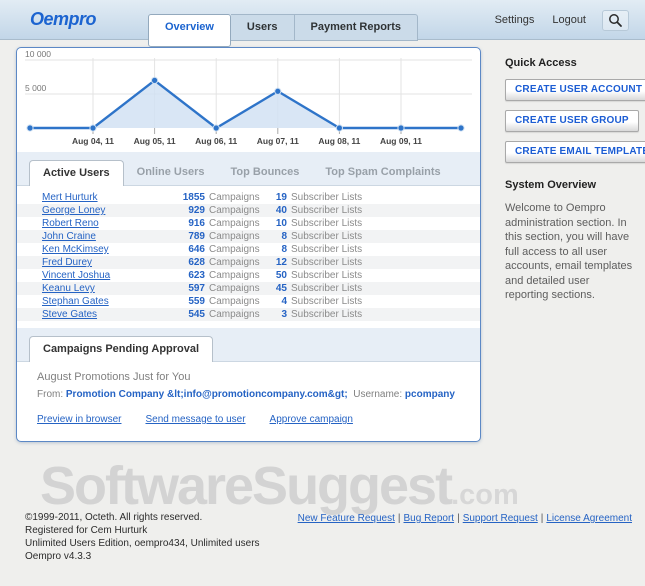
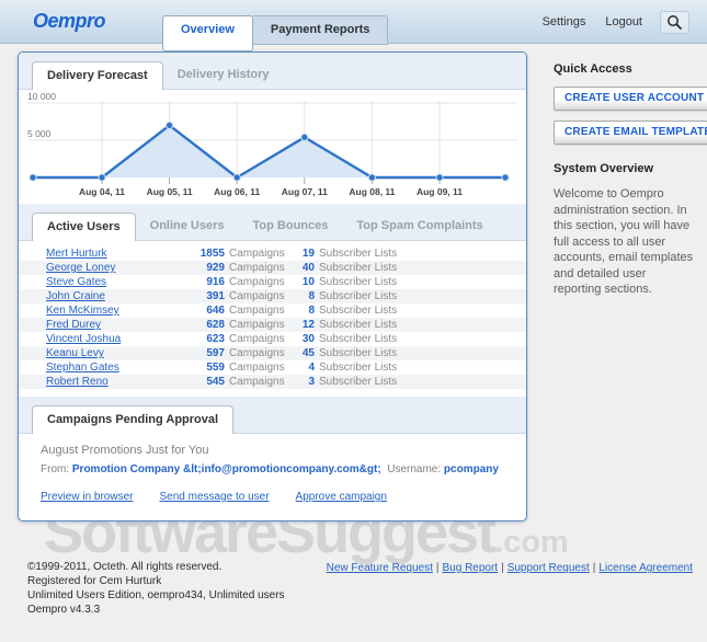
  Oempro
  Overview
- Users
  Payment Reports
  Settings
  Logout
+ Delivery Forecast
+ Delivery History
  5 000
  10 000
  Aug 04, 11
  Aug 05, 11
  Aug 06, 11
  Aug 07, 11
  Aug 08, 11
  Aug 09, 11
  Active Users
  Online Users
  Top Bounces
  Top Spam Complaints
  Mert Hurturk
  1855
  Campaigns
  19
  Subscriber Lists
  George Loney
  929
  Campaigns
  40
  Subscriber Lists
- Robert Reno
+ Steve Gates
  916
  Campaigns
  10
  Subscriber Lists
  John Craine
- 789
+ 391
  Campaigns
  8
  Subscriber Lists
  Ken McKimsey
  646
  Campaigns
  8
  Subscriber Lists
  Fred Durey
  628
  Campaigns
  12
  Subscriber Lists
  Vincent Joshua
  623
  Campaigns
- 50
+ 30
  Subscriber Lists
  Keanu Levy
  597
  Campaigns
  45
  Subscriber Lists
  Stephan Gates
  559
  Campaigns
  4
  Subscriber Lists
- Steve Gates
+ Robert Reno
  545
  Campaigns
  3
  Subscriber Lists
  Campaigns Pending Approval
  August Promotions Just for You
  From: Promotion Company &lt;info@promotioncompany.com&gt; Username: pcompany
  Preview in browser Send message to user Approve campaign
  Quick Access
  CREATE USER ACCOUNT
- CREATE USER GROUP
  CREATE EMAIL TEMPLAT
  System Overview
  Welcome to Oempro administration section. In this section, you will have full access to all user accounts, email templates and detailed user reporting sections.
  SoftwareSuggest.com
  ©1999-2011, Octeth. All rights reserved.
  Registered for Cem Hurturk
  Unlimited Users Edition, oempro434, Unlimited users
  Oempro v4.3.3
  New Feature Request | Bug Report | Support Request | License Agreement
